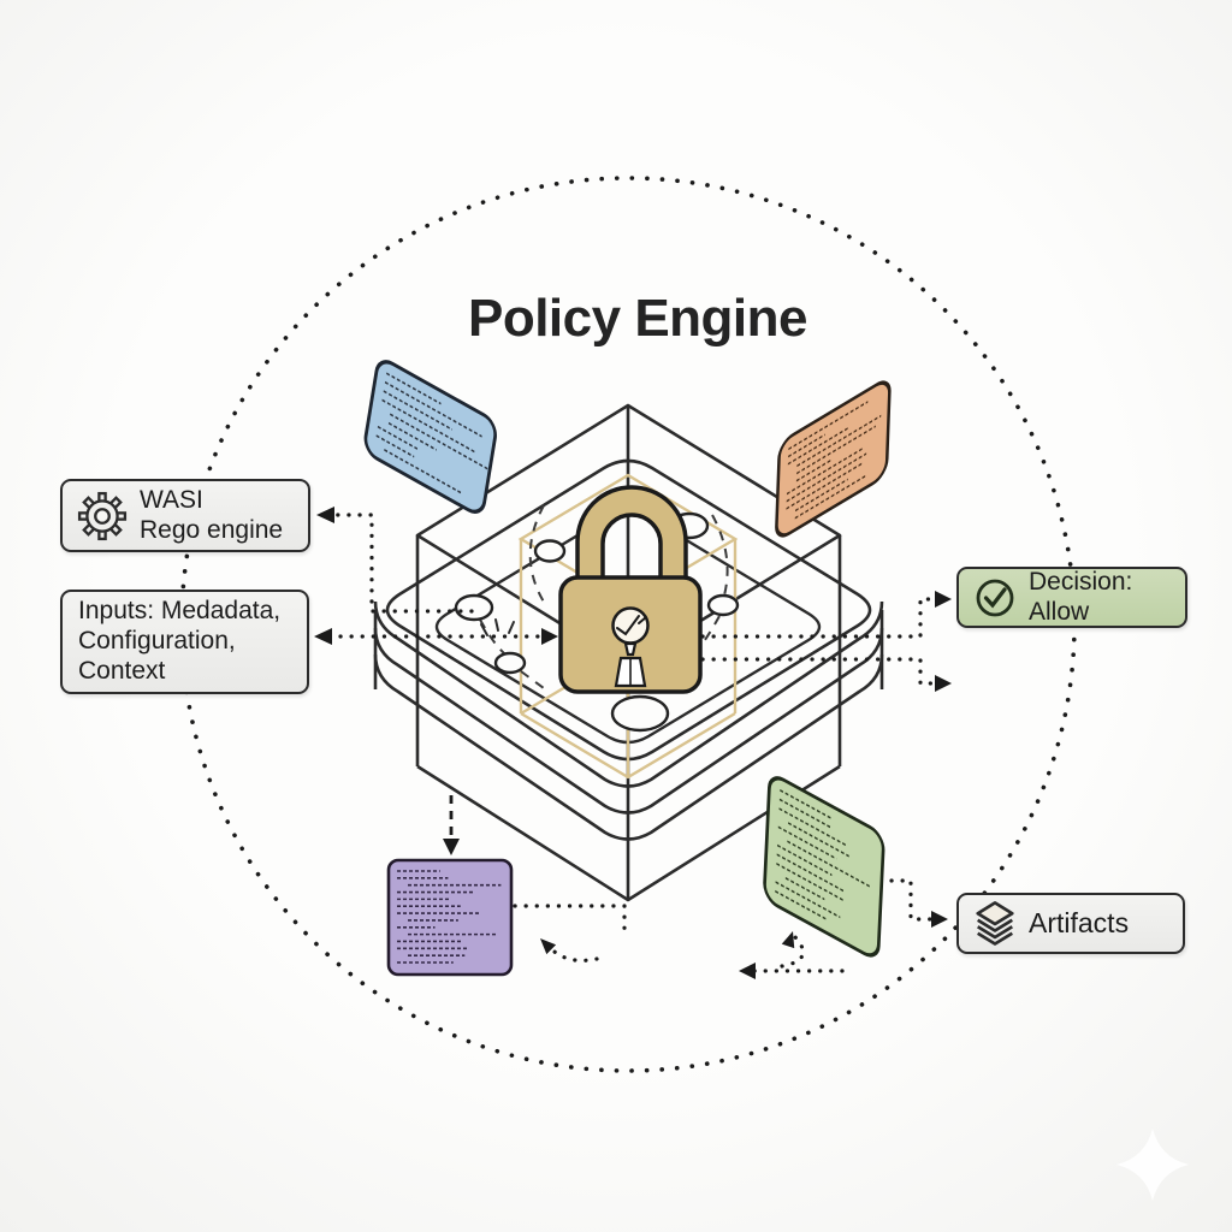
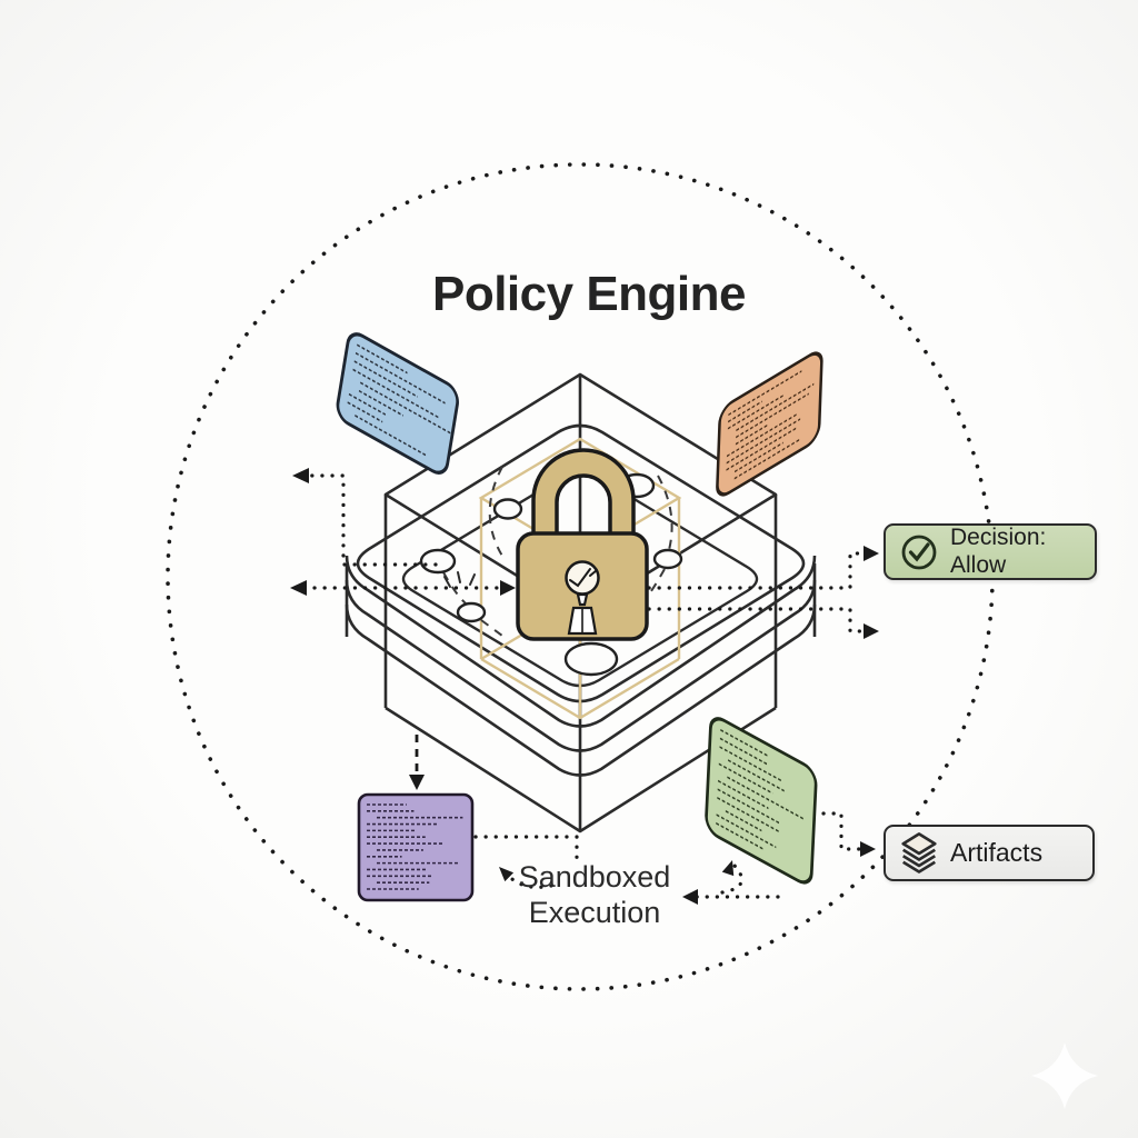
  Policy Engine
- WASI
- Rego engine
- Inputs: Medadata,
- Configuration,
- Context
  Decision: Allow
  Artifacts
+ Sandboxed
+ Execution
